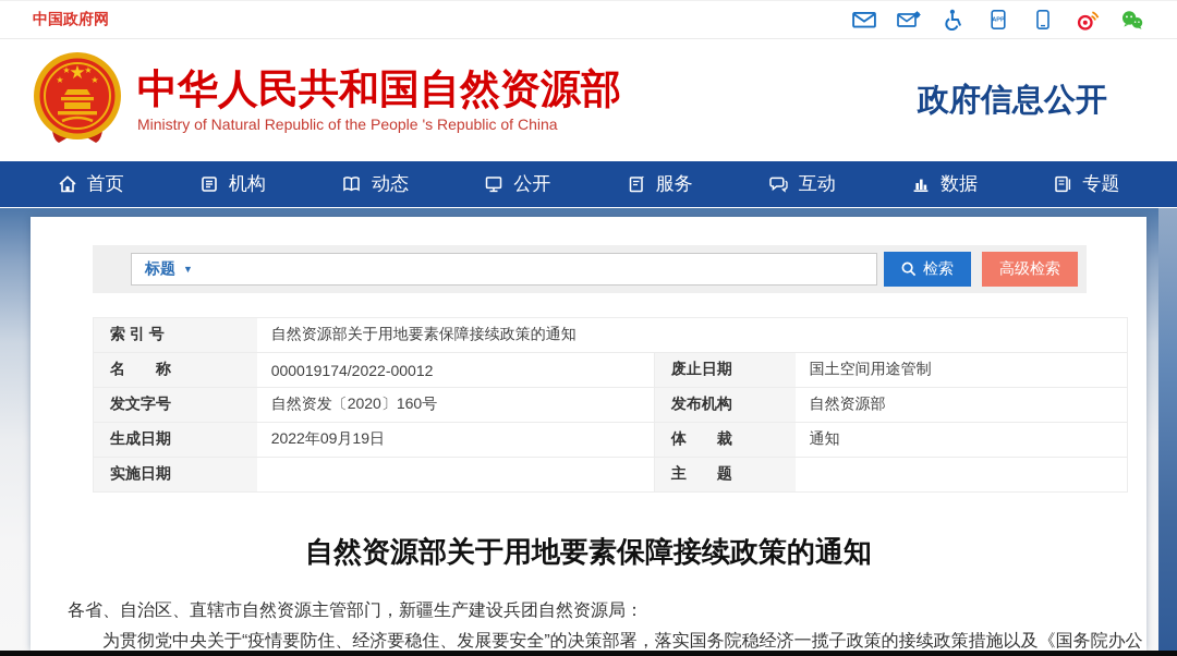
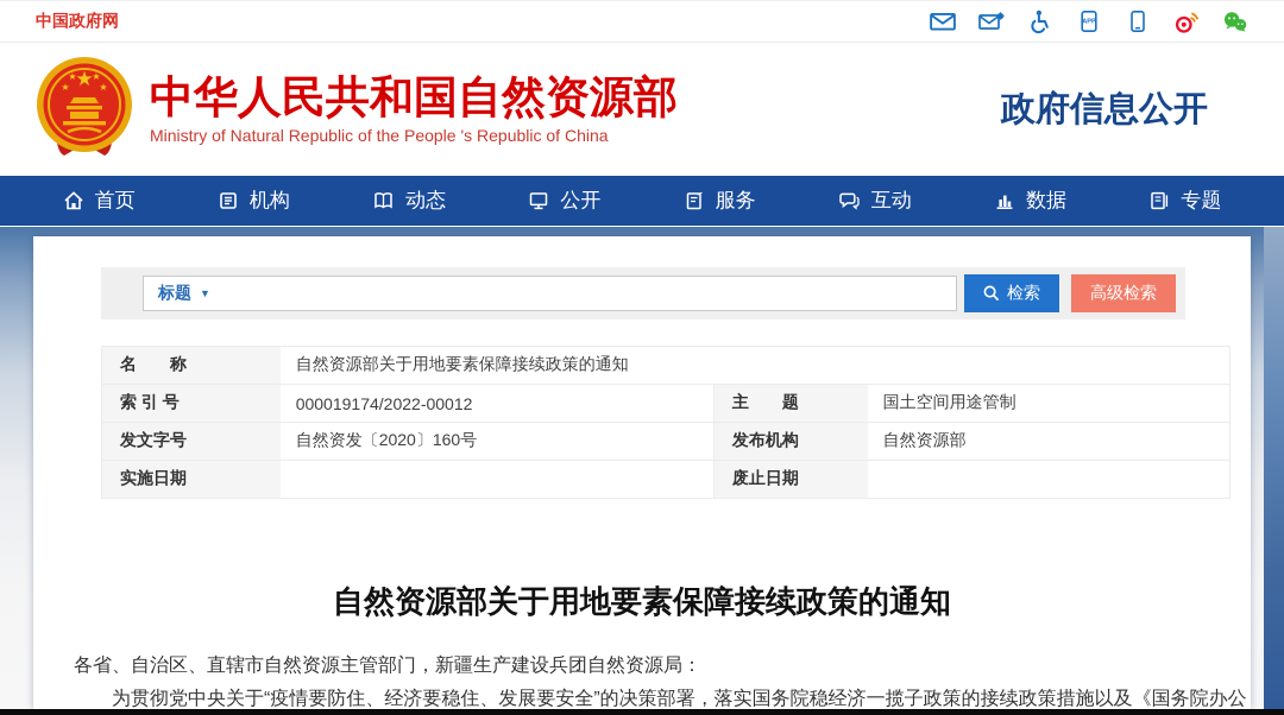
  中国政府网
  ★
  ★
  ★
  ★
  ★
  中华人民共和国自然资源部
  Ministry of Natural Republic of the People 's Republic of China
  政府信息公开
  首页
  机构
  动态
  公开
  服务
  互动
  数据
  专题
  标题
  ▼
  检索
  高级检索
- 索 引 号
+ 名 称
  自然资源部关于用地要素保障接续政策的通知
- 名 称
+ 索 引 号
  000019174/2022-00012
- 废止日期
+ 主 题
  国土空间用途管制
  发文字号
  自然资发〔2020〕160号
  发布机构
  自然资源部
- 生成日期
- 2022年09月19日
- 体 裁
- 通知
  实施日期
- 主 题
+ 废止日期
  自然资源部关于用地要素保障接续政策的通知
  各省、自治区、直辖市自然资源主管部门，新疆生产建设兵团自然资源局：
  为贯彻党中央关于“疫情要防住、经济要稳住、发展要安全”的决策部署，落实国务院稳经济一揽子政策的接续政策措施以及《国务院办公
